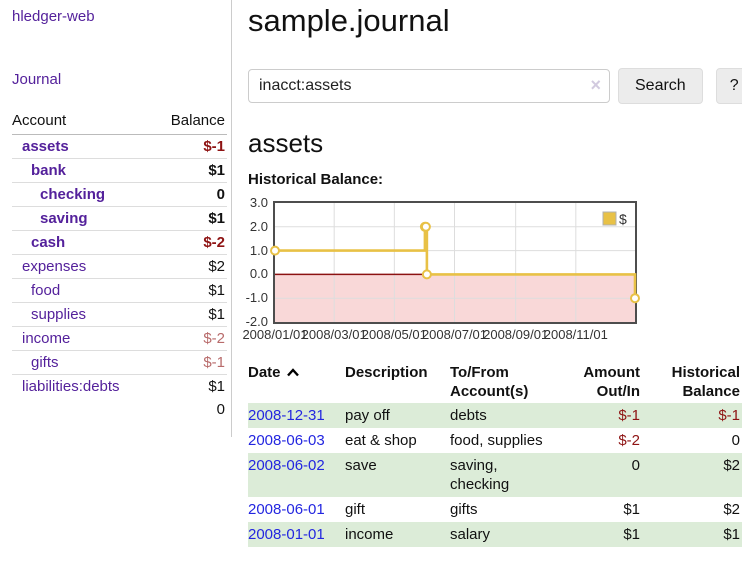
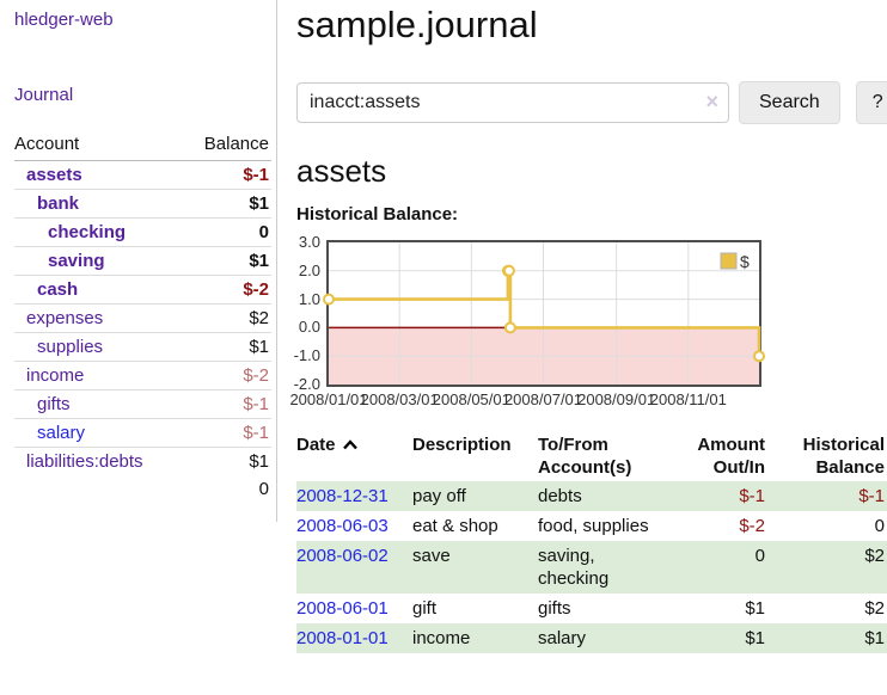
  hledger-web
  Journal
  Account	Balance
  assets	$-1
  bank	$1
  checking	0
  saving	$1
  cash	$-2
  expenses	$2
- food	$1
  supplies	$1
  income	$-2
  gifts	$-1
+ salary	$-1
  liabilities:debts	$1
  	0
  sample.journal
  inacct:assets
  ×
  Search
  ?
  assets
  Historical Balance:
  $
  3.0
  2.0
  1.0
  0.0
  -1.0
  -2.0
  2008/01/01
  2008/03/01
  2008/05/01
  2008/07/01
  2008/09/01
  2008/11/01
  Date	Description	To/From Account(s)	Amount Out/In	Historical Balance
  2008-12-31	pay off	debts	$-1	$-1
  2008-06-03	eat & shop	food, supplies	$-2	0
  2008-06-02	save	saving, checking	0	$2
  2008-06-01	gift	gifts	$1	$2
  2008-01-01	income	salary	$1	$1
